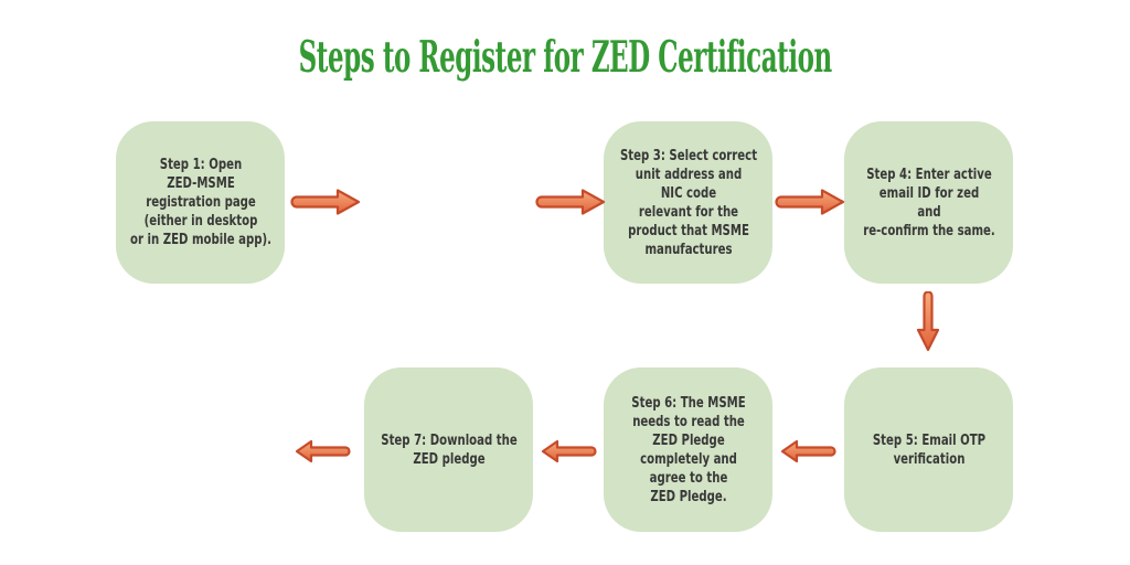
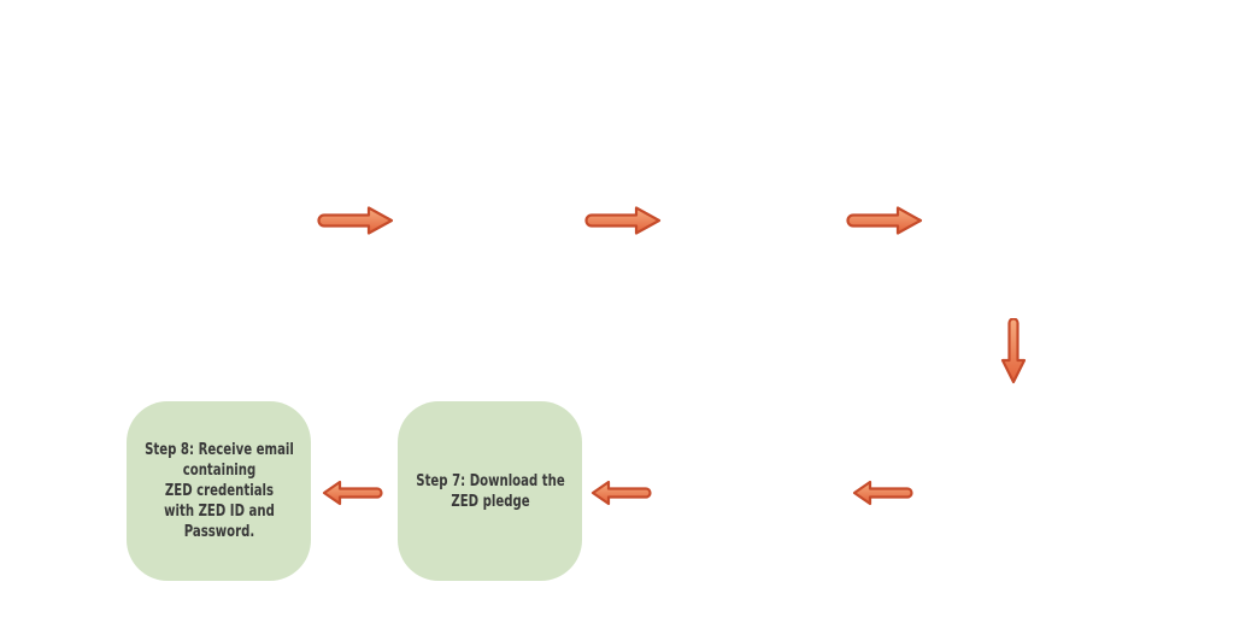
- Steps to Register for ZED Certification
- Step 1: Open
- ZED-MSME
- registration page
- (either in desktop
- or in ZED mobile app).
- Step 3: Select correct
- unit address and
- NIC code
- relevant for the
- product that MSME
- manufactures
- Step 4: Enter active
- email ID for zed
- and
- re-confirm the same.
- Step 5: Email OTP
- verification
- Step 6: The MSME
- needs to read the
- ZED Pledge
- completely and
- agree to the
- ZED Pledge.
  Step 7: Download the
  ZED pledge
+ Step 8: Receive email
+ containing
+ ZED credentials
+ with ZED ID and
+ Password.
